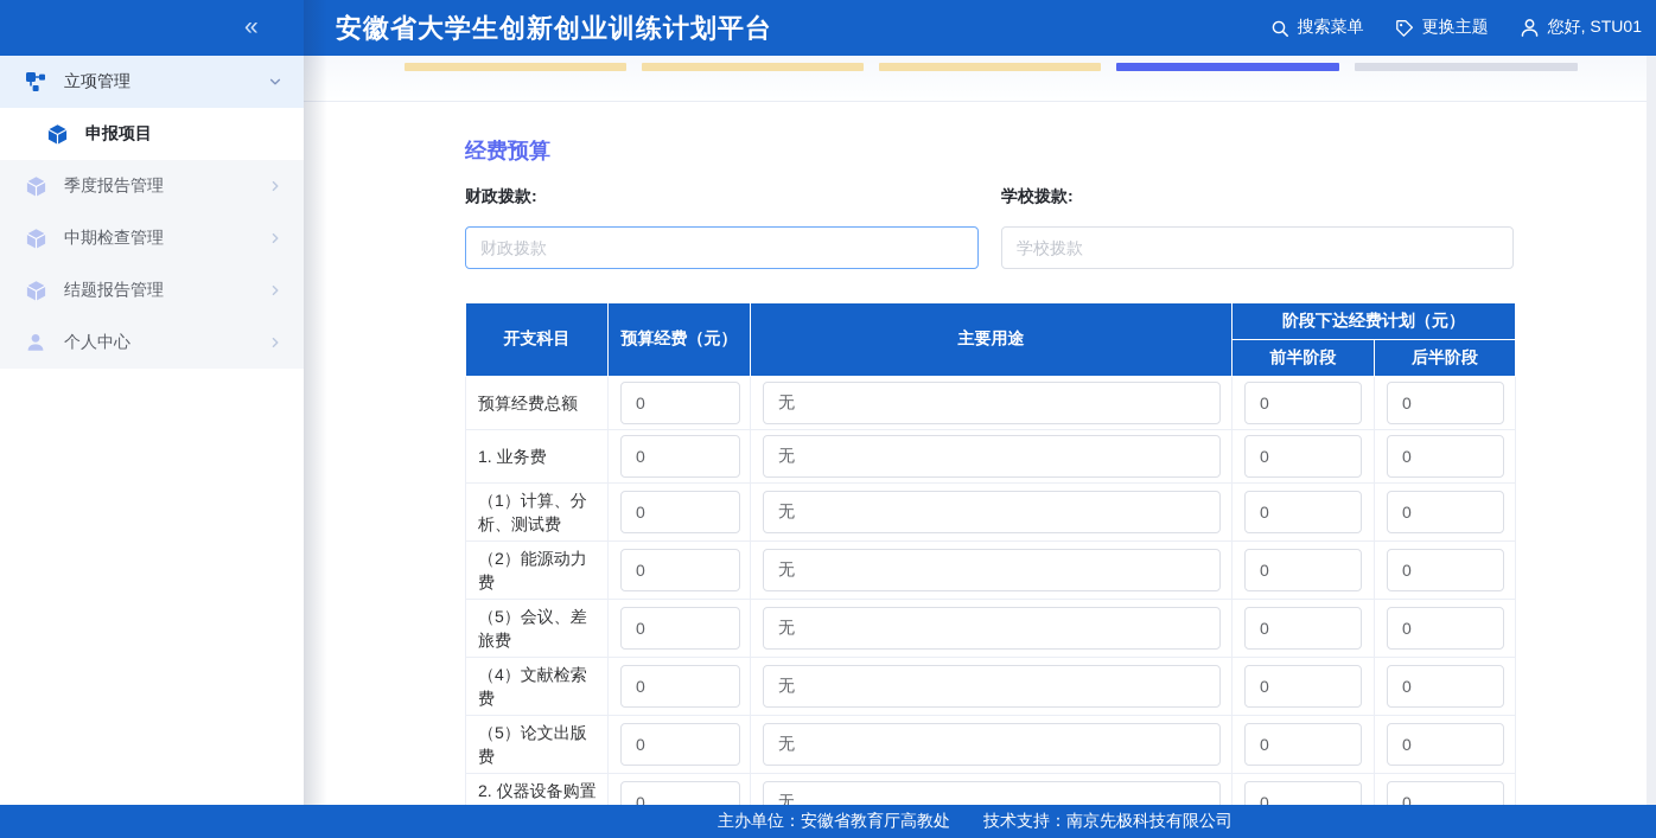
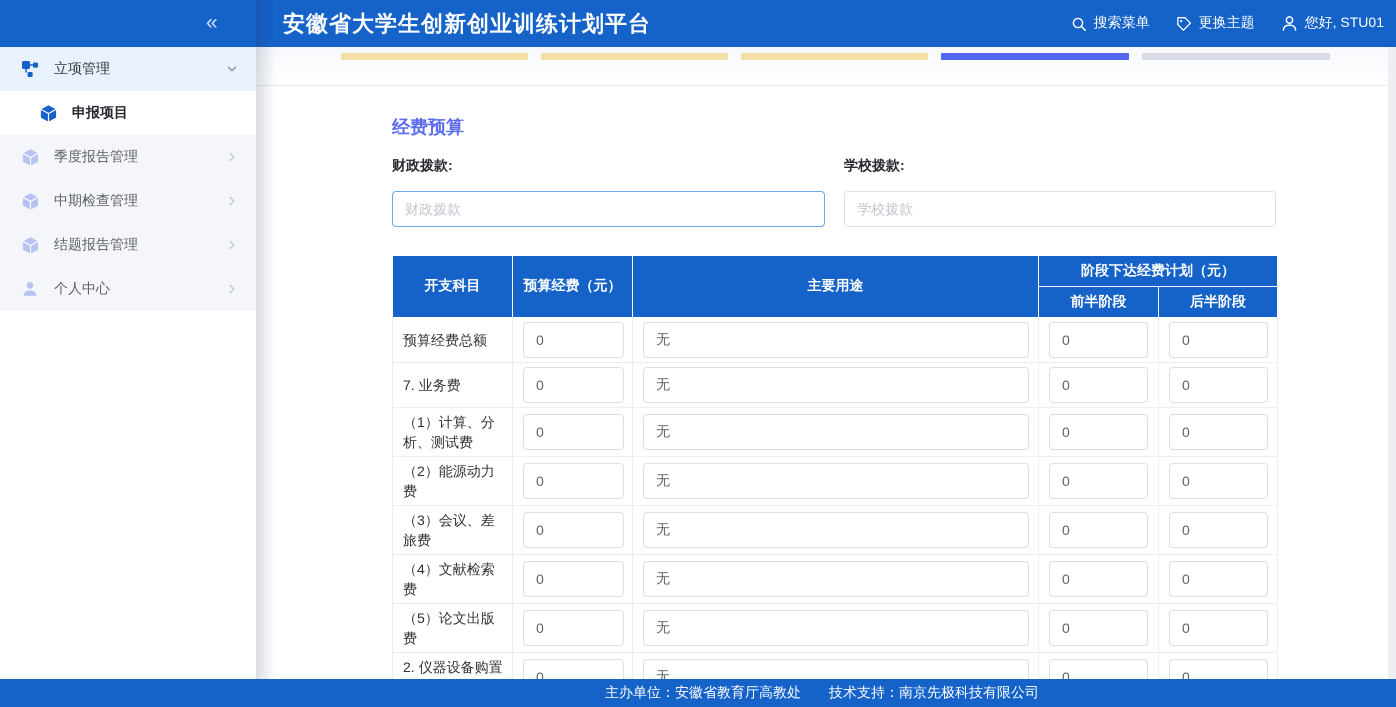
  «
  安徽省大学生创新创业训练计划平台
  搜索菜单
  更换主题
  您好, STU01
  立项管理
  申报项目
  季度报告管理
  中期检查管理
  结题报告管理
  个人中心
  经费预算
  财政拨款:
  财政拨款
  学校拨款:
  学校拨款
  开支科目	预算经费（元）	主要用途	阶段下达经费计划（元）
  前半阶段	后半阶段
  预算经费总额	0	无	0	0
- 1. 业务费	0	无	0	0
+ 7. 业务费	0	无	0	0
  （1）计算、分析、测试费	0	无	0	0
  （2）能源动力费	0	无	0	0
- （5）会议、差旅费	0	无	0	0
+ （3）会议、差旅费	0	无	0	0
  （4）文献检索费	0	无	0	0
  （5）论文出版费	0	无	0	0
  2. 仪器设备购置	0	无	0	0
  主办单位：安徽省教育厅高教处
  技术支持：南京先极科技有限公司
